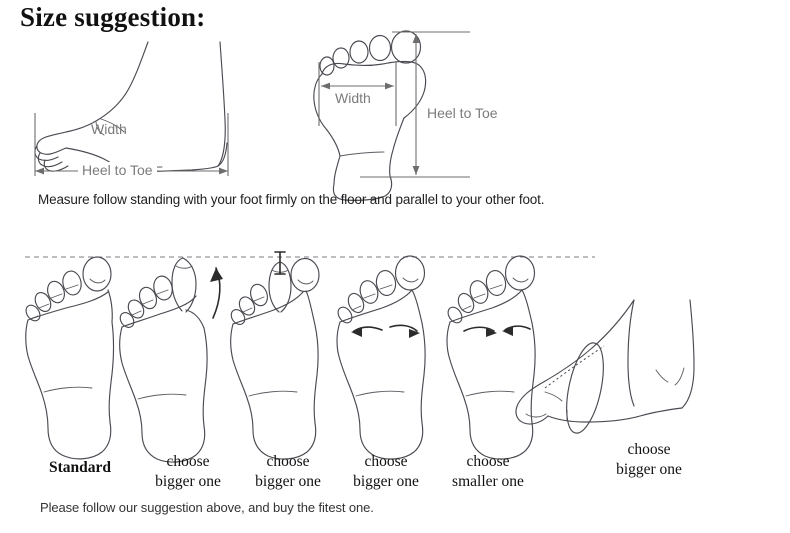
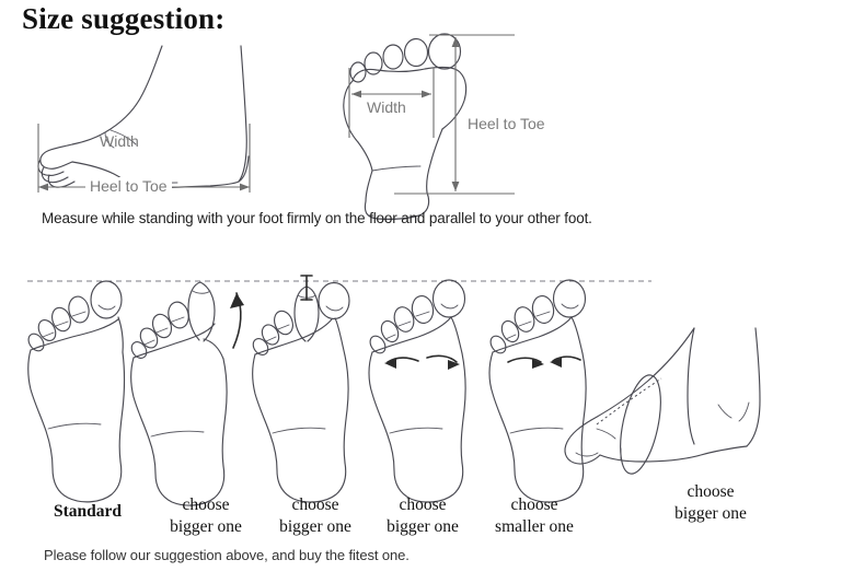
  Size suggestion:
  Width
  Heel to Toe
  Width
  Heel to Toe
- Measure follow standing with your foot firmly on the floor and parallel to your other foot.
+ Measure while standing with your foot firmly on the floor and parallel to your other foot.
  Standard
  choose
  bigger one
  choose
  bigger one
  choose
  bigger one
  choose
  smaller one
  choose
  bigger one
  Please follow our suggestion above, and buy the fitest one.
